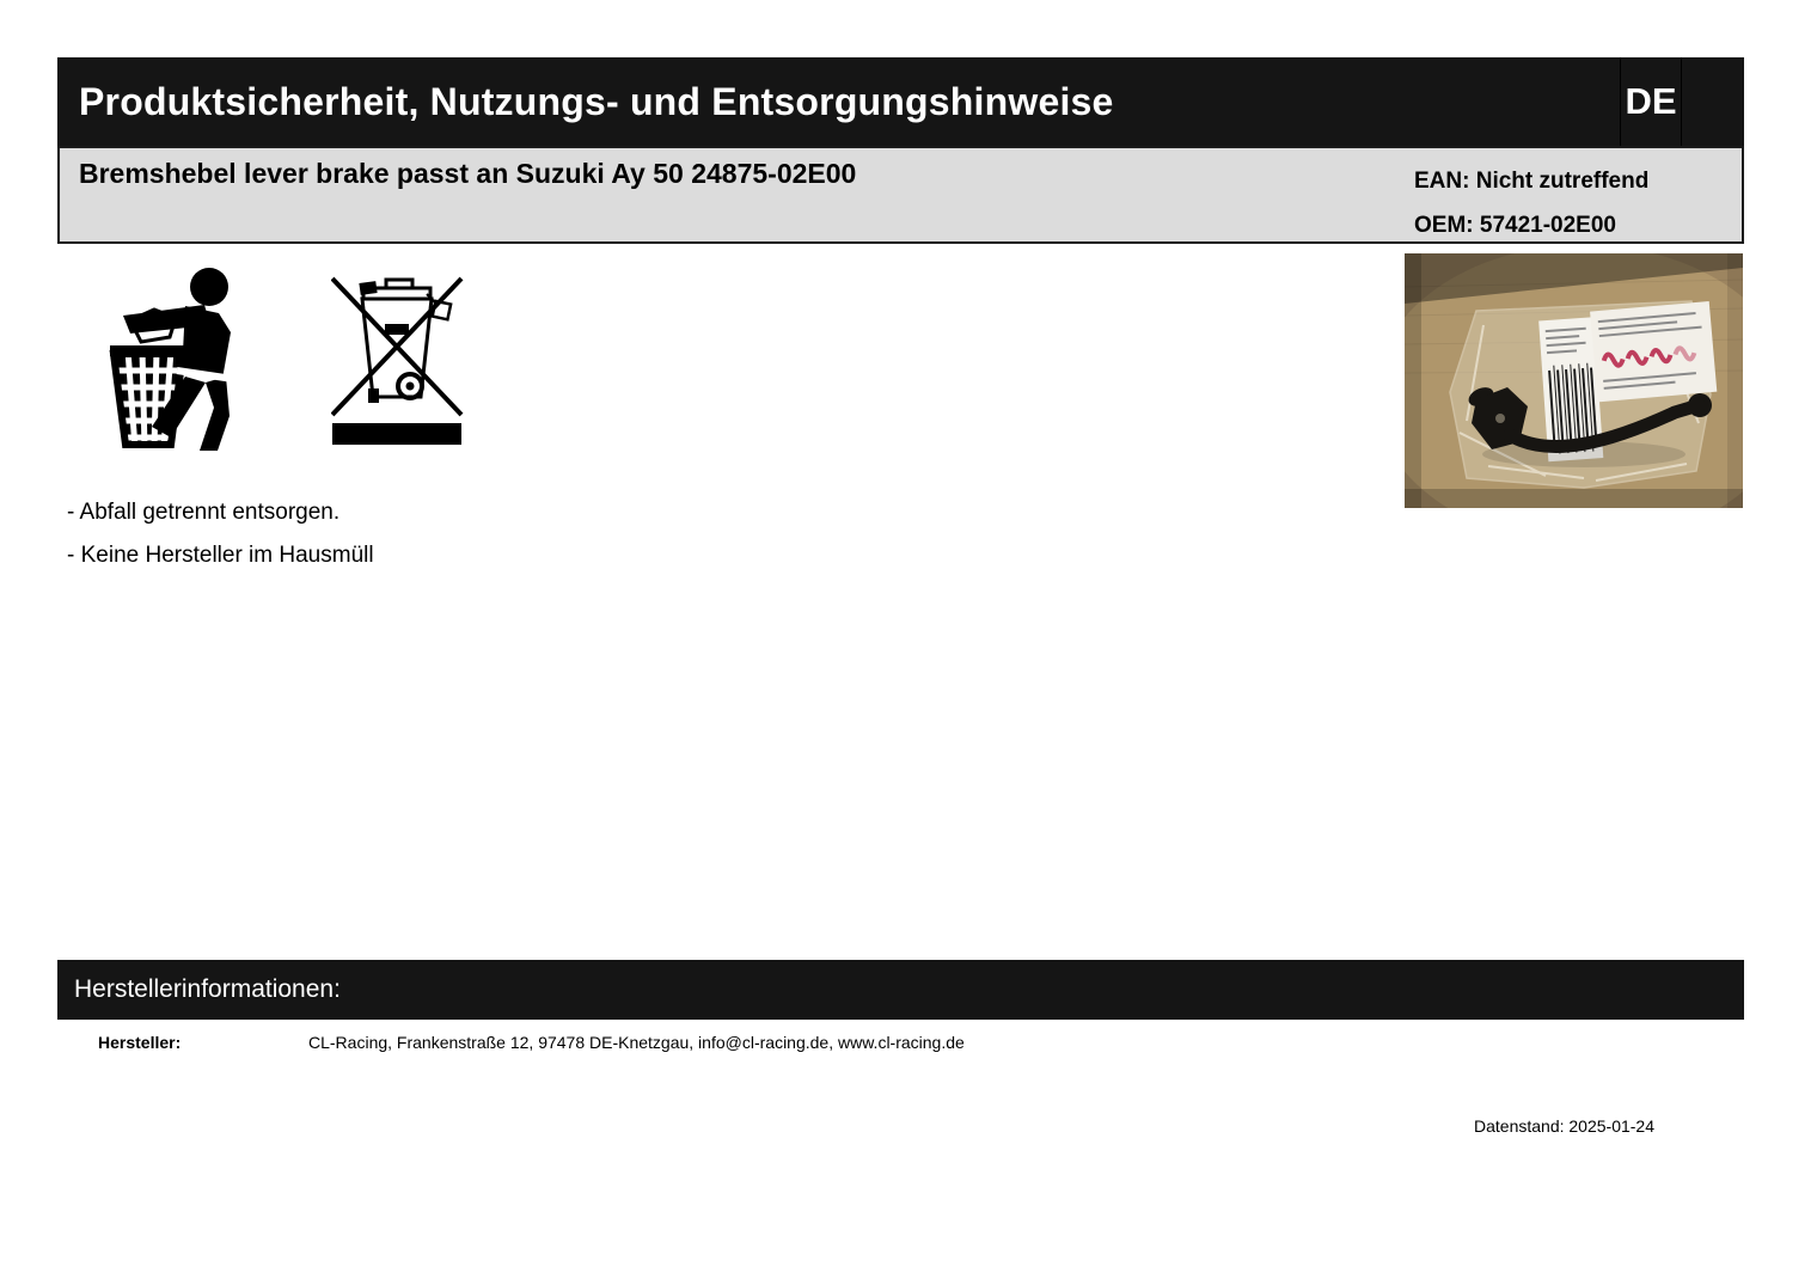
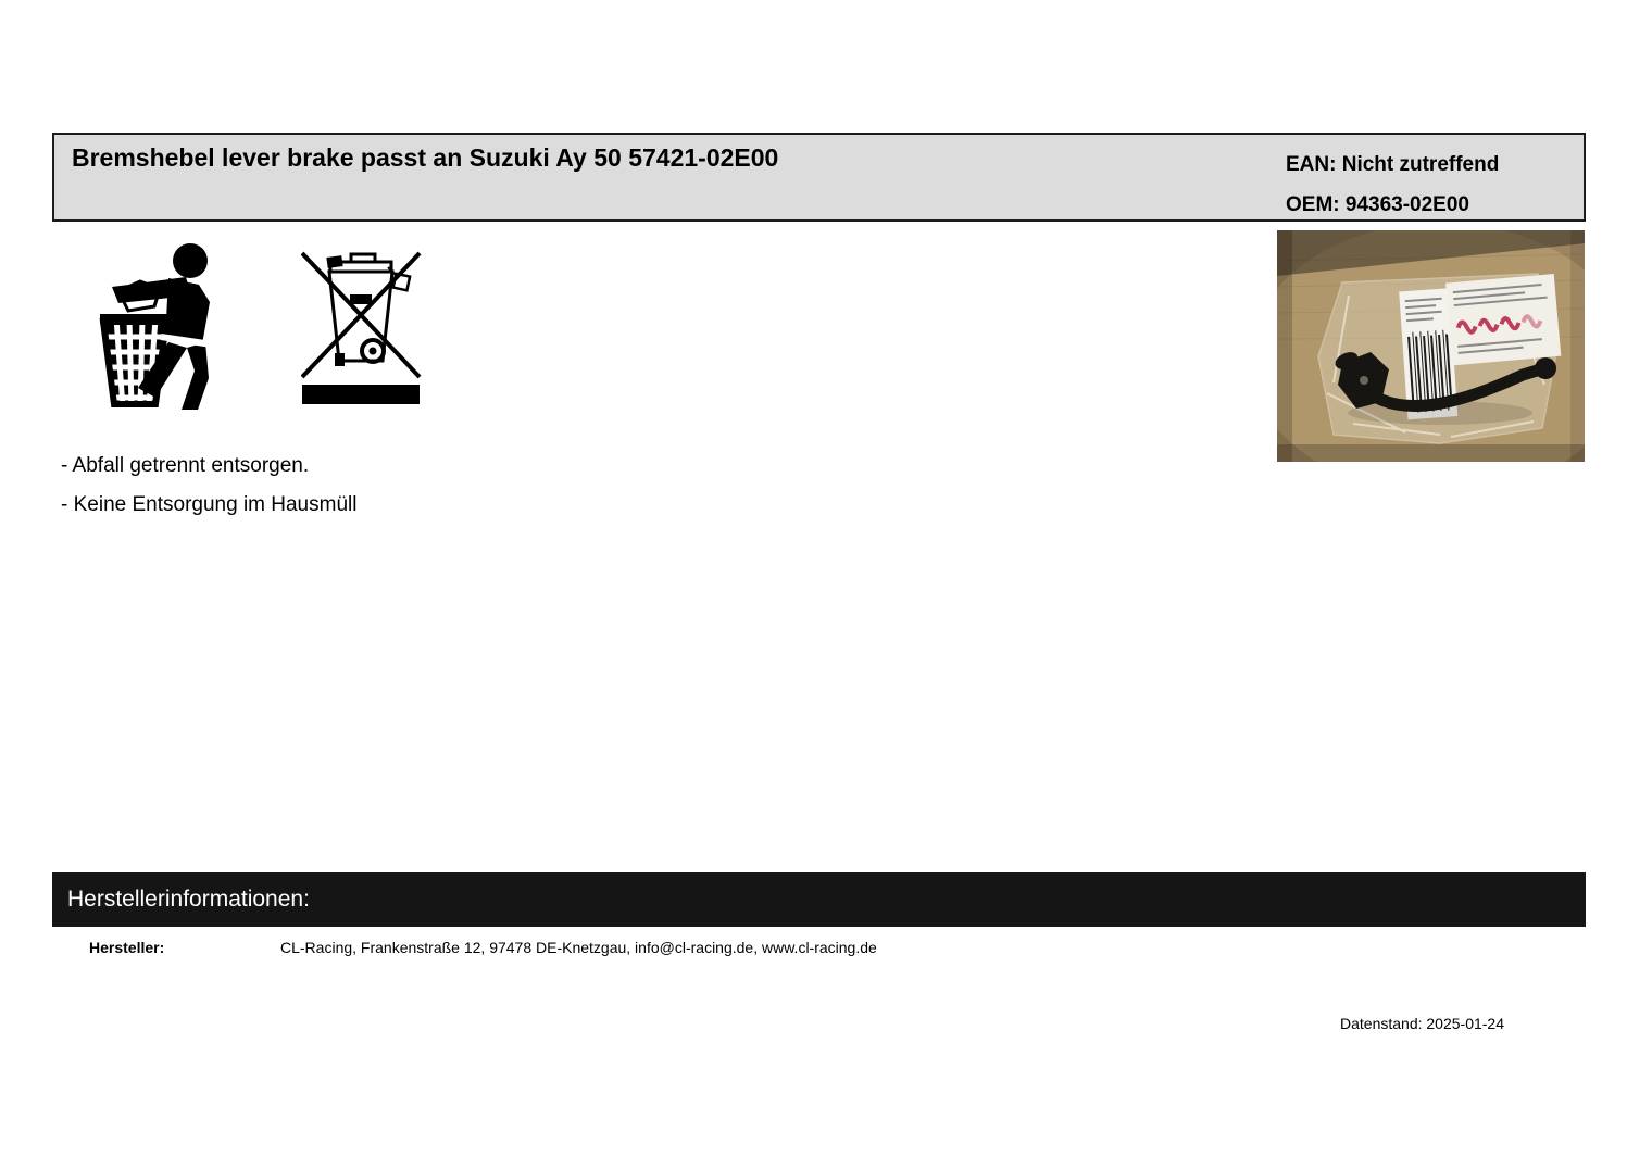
- Produktsicherheit, Nutzungs- und Entsorgungshinweise
- DE
- Bremshebel lever brake passt an Suzuki Ay 50 24875-02E00
+ Bremshebel lever brake passt an Suzuki Ay 50 57421-02E00
  EAN: Nicht zutreffend
- OEM: 57421-02E00
+ OEM: 94363-02E00
  - Abfall getrennt entsorgen.
- - Keine Hersteller im Hausmüll
+ - Keine Entsorgung im Hausmüll
  Herstellerinformationen:
  Hersteller:
  CL-Racing, Frankenstraße 12, 97478 DE-Knetzgau, info@cl-racing.de, www.cl-racing.de
  Datenstand: 2025-01-24
